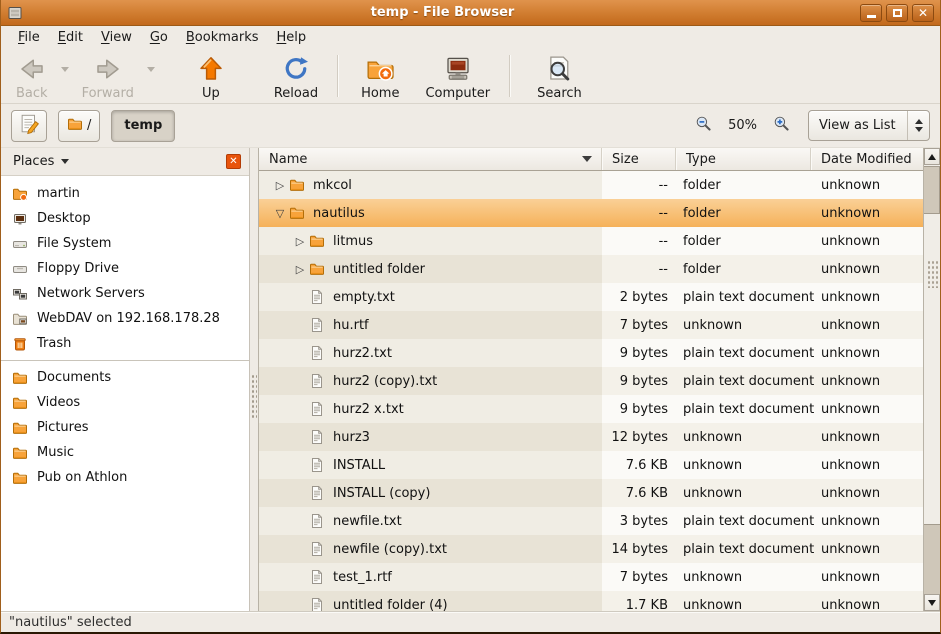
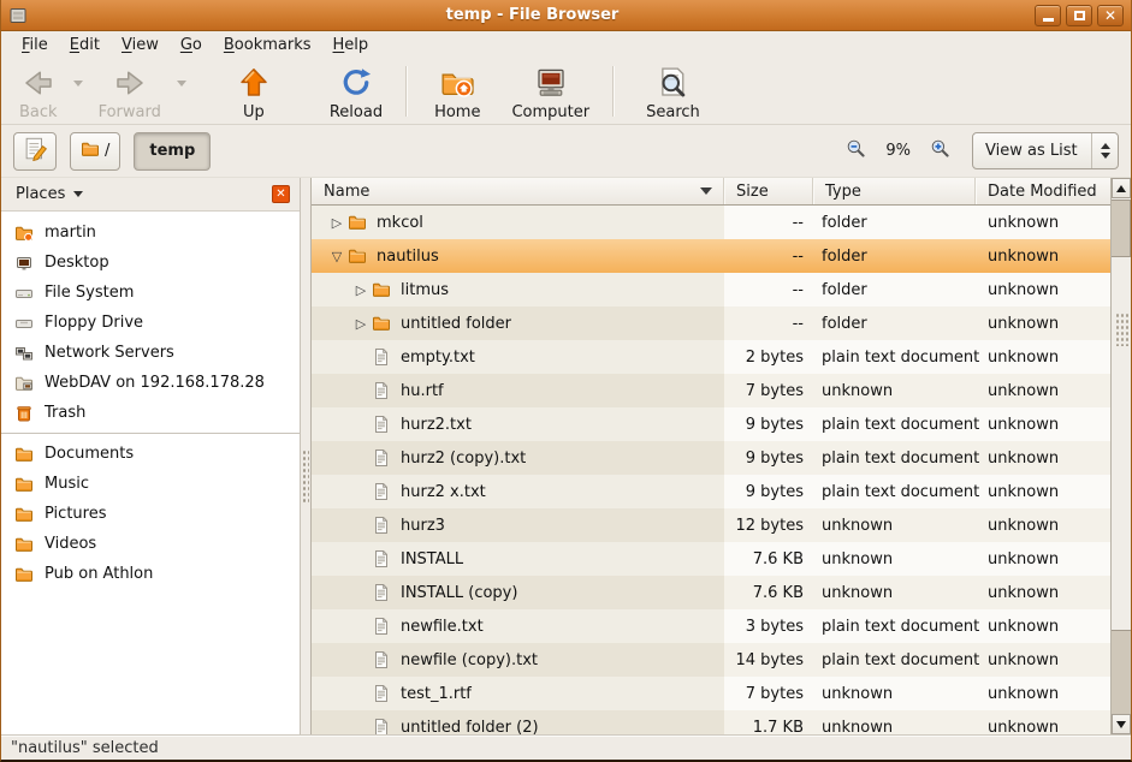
  temp - File Browser
  ✕
  File
  Edit
  View
  Go
  Bookmarks
  Help
  Back
  Forward
  Up
  Reload
  Home
  Computer
  Search
  /
  temp
- 50%
+ 9%
  View as List
  Places
  ✕
  martin
  Desktop
  File System
  Floppy Drive
  Network Servers
  WebDAV on 192.168.178.28
  Trash
  Documents
- Videos
+ Music
  Pictures
- Music
+ Videos
  Pub on Athlon
  Name
  Size
  Type
  Date Modified
  ▷
  mkcol
  --
  folder
  unknown
  ▽
  nautilus
  --
  folder
  unknown
  ▷
  litmus
  --
  folder
  unknown
  ▷
  untitled folder
  --
  folder
  unknown
  empty.txt
  2 bytes
  plain text documen
  unknown
  hu.rtf
  7 bytes
  unknown
  unknown
  hurz2.txt
  9 bytes
  plain text documen
  unknown
  hurz2 (copy).txt
  9 bytes
  plain text documen
  unknown
  hurz2 x.txt
  9 bytes
  plain text documen
  unknown
  hurz3
  12 bytes
  unknown
  unknown
  INSTALL
  7.6 KB
  unknown
  unknown
  INSTALL (copy)
  7.6 KB
  unknown
  unknown
  newfile.txt
  3 bytes
  plain text documen
  unknown
  newfile (copy).txt
  14 bytes
  plain text documen
  unknown
  test_1.rtf
  7 bytes
  unknown
  unknown
- untitled folder (4)
+ untitled folder (2)
  1.7 KB
  unknown
  unknown
  "nautilus" selected
